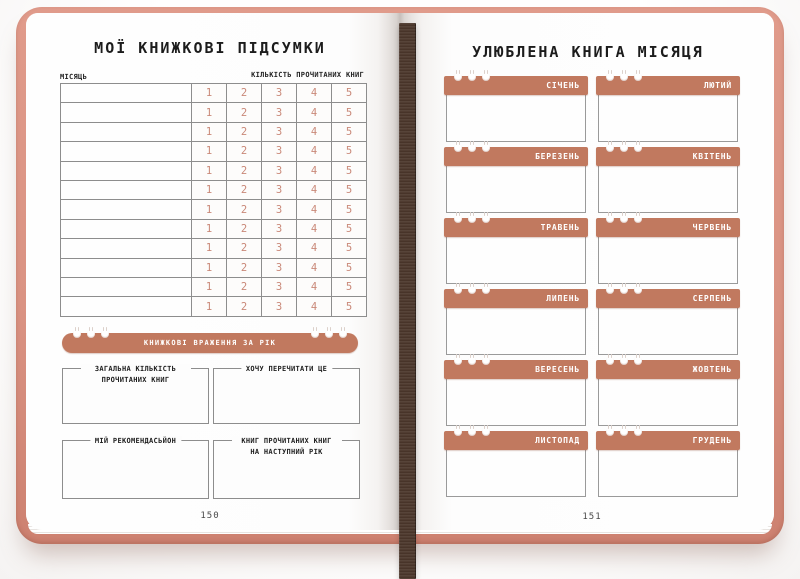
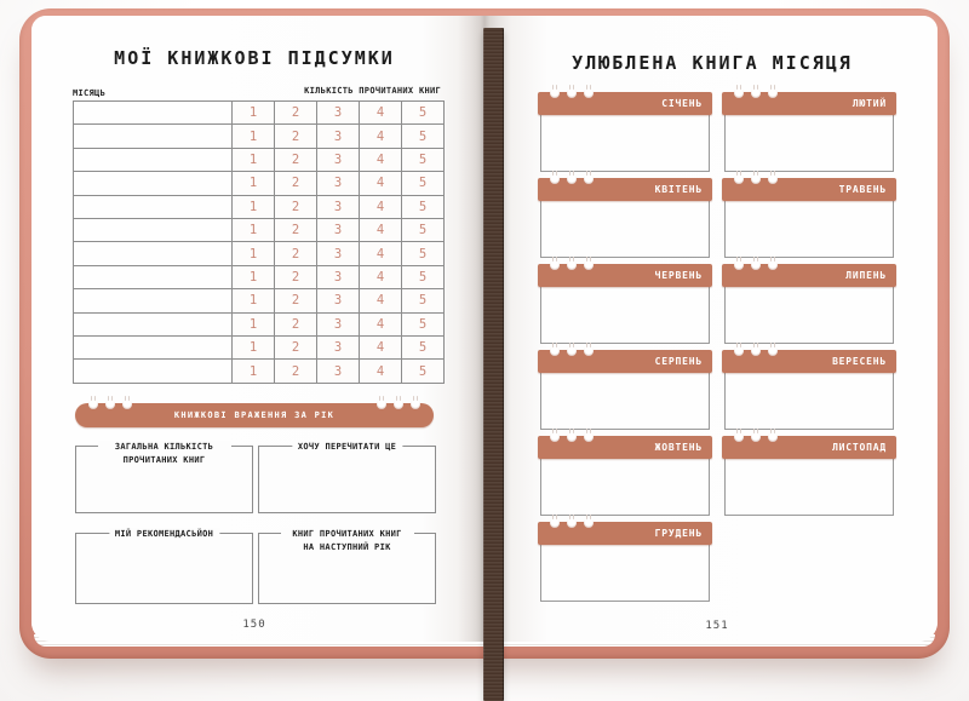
  МОЇ КНИЖКОВІ ПІДСУМКИ
  МІСЯЦЬ
  КІЛЬКІСТЬ ПРОЧИТАНИХ КНИГ
  	1	2	3	4	5
  	1	2	3	4	5
  	1	2	3	4	5
  	1	2	3	4	5
  	1	2	3	4	5
  	1	2	3	4	5
  	1	2	3	4	5
  	1	2	3	4	5
  	1	2	3	4	5
  	1	2	3	4	5
  	1	2	3	4	5
  	1	2	3	4	5
  КНИЖКОВІ ВРАЖЕННЯ ЗА РІК
  ЗАГАЛЬНА КІЛЬКІСТЬ ПРОЧИТАНИХ КНИГ
  ХОЧУ ПЕРЕЧИТАТИ ЦЕ
  МІЙ РЕКОМЕНДАСЬЙОН
  КНИГ ПРОЧИТАНИХ КНИГ НА НАСТУПНИЙ РІК
  150
  УЛЮБЛЕНА КНИГА МІСЯЦЯ
  СІЧЕНЬ
  ЛЮТИЙ
- БЕРЕЗЕНЬ
  КВІТЕНЬ
  ТРАВЕНЬ
  ЧЕРВЕНЬ
  ЛИПЕНЬ
  СЕРПЕНЬ
  ВЕРЕСЕНЬ
  ЖОВТЕНЬ
  ЛИСТОПАД
  ГРУДЕНЬ
  151
